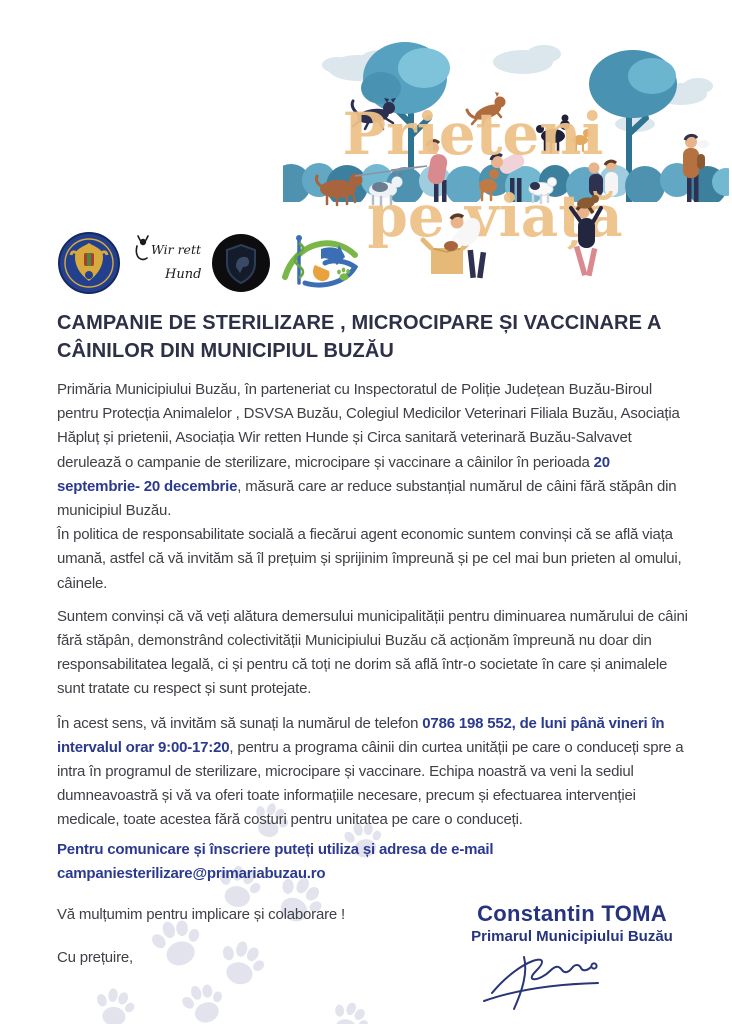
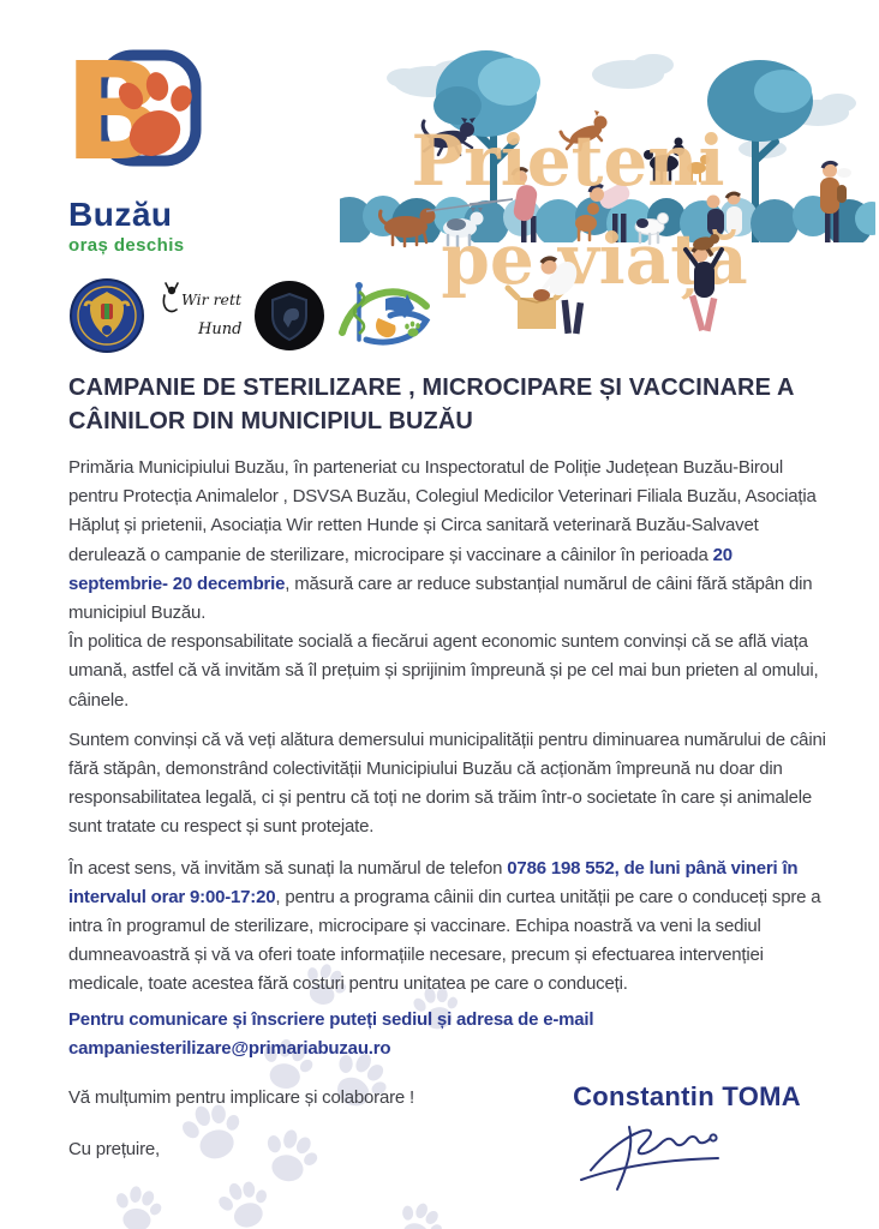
+ B
+ Buzău
+ oraș deschis
  Prieteni
  pe viață
  Wir rett
  Hund
  CAMPANIE DE STERILIZARE , MICROCIPARE ȘI VACCINARE A CÂINILOR DIN MUNICIPIUL BUZĂU
  Primăria Municipiului Buzău, în parteneriat cu Inspectoratul de Poliție Județean Buzău-Biroul pentru Protecția Animalelor , DSVSA Buzău, Colegiul Medicilor Veterinari Filiala Buzău, Asociația Hăpluț și prietenii, Asociația Wir retten Hunde și Circa sanitară veterinară Buzău-Salvavet derulează o campanie de sterilizare, microcipare și vaccinare a câinilor în perioada 20 septembrie- 20 decembrie, măsură care ar reduce substanțial numărul de câini fără stăpân din municipiul Buzău.
  În politica de responsabilitate socială a fiecărui agent economic suntem convinși că se află viața umană, astfel că vă invităm să îl prețuim și sprijinim împreună și pe cel mai bun prieten al omului, câinele.
- Suntem convinși că vă veți alătura demersului municipalității pentru diminuarea numărului de câini fără stăpân, demonstrând colectivității Municipiului Buzău că acționăm împreună nu doar din responsabilitatea legală, ci și pentru că toți ne dorim să află într-o societate în care și animalele sunt tratate cu respect și sunt protejate.
+ Suntem convinși că vă veți alătura demersului municipalității pentru diminuarea numărului de câini fără stăpân, demonstrând colectivității Municipiului Buzău că acționăm împreună nu doar din responsabilitatea legală, ci și pentru că toți ne dorim să trăim într-o societate în care și animalele sunt tratate cu respect și sunt protejate.
  În acest sens, vă invităm să sunați la numărul de telefon 0786 198 552, de luni până vineri în intervalul orar 9:00-17:20, pentru a programa câinii din curtea unității pe care o conduceți spre a intra în programul de sterilizare, microcipare și vaccinare. Echipa noastră va veni la sediul dumneavoastră și vă va oferi toate informațiile necesare, precum și efectuarea intervenției medicale, toate acestea fără costuri pentru unitatea pe care o conduceți.
- Pentru comunicare și înscriere puteți utiliza și adresa de e-mail
+ Pentru comunicare și înscriere puteți sediul și adresa de e-mail
  campaniesterilizare@primariabuzau.ro
  Vă mulțumim pentru implicare și colaborare !
  Cu prețuire,
  Constantin TOMA
- Primarul Municipiului Buzău
